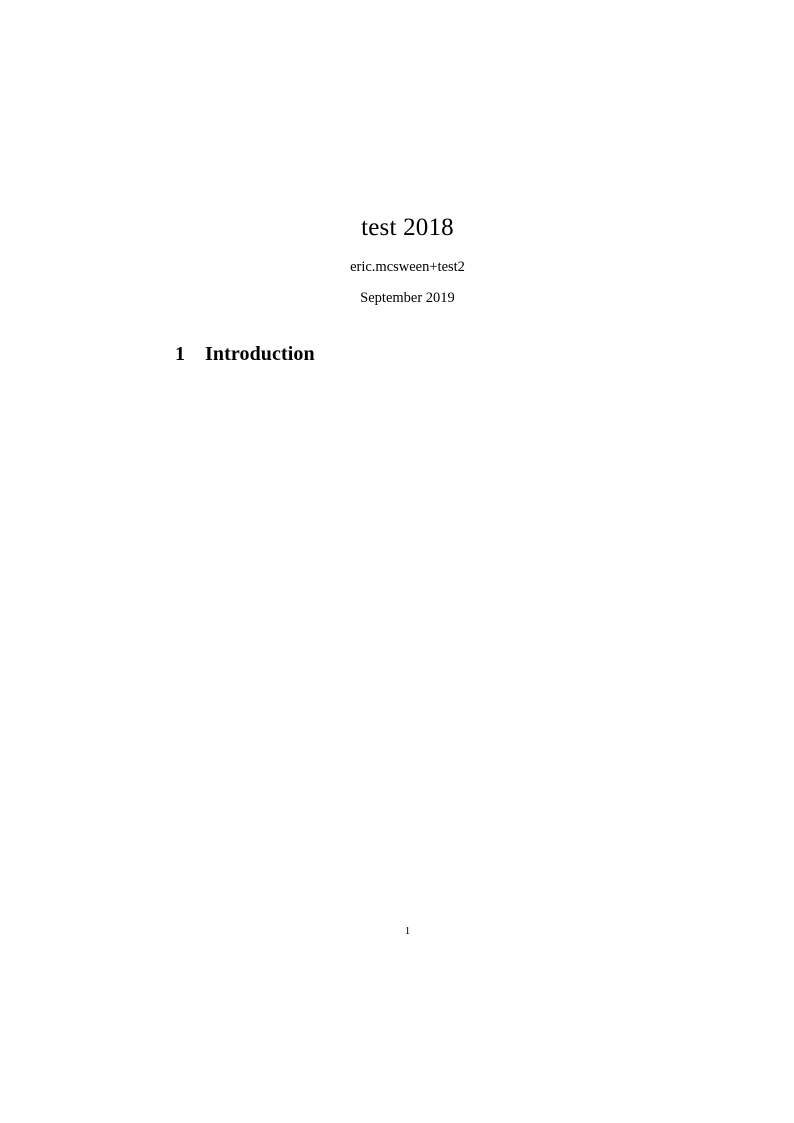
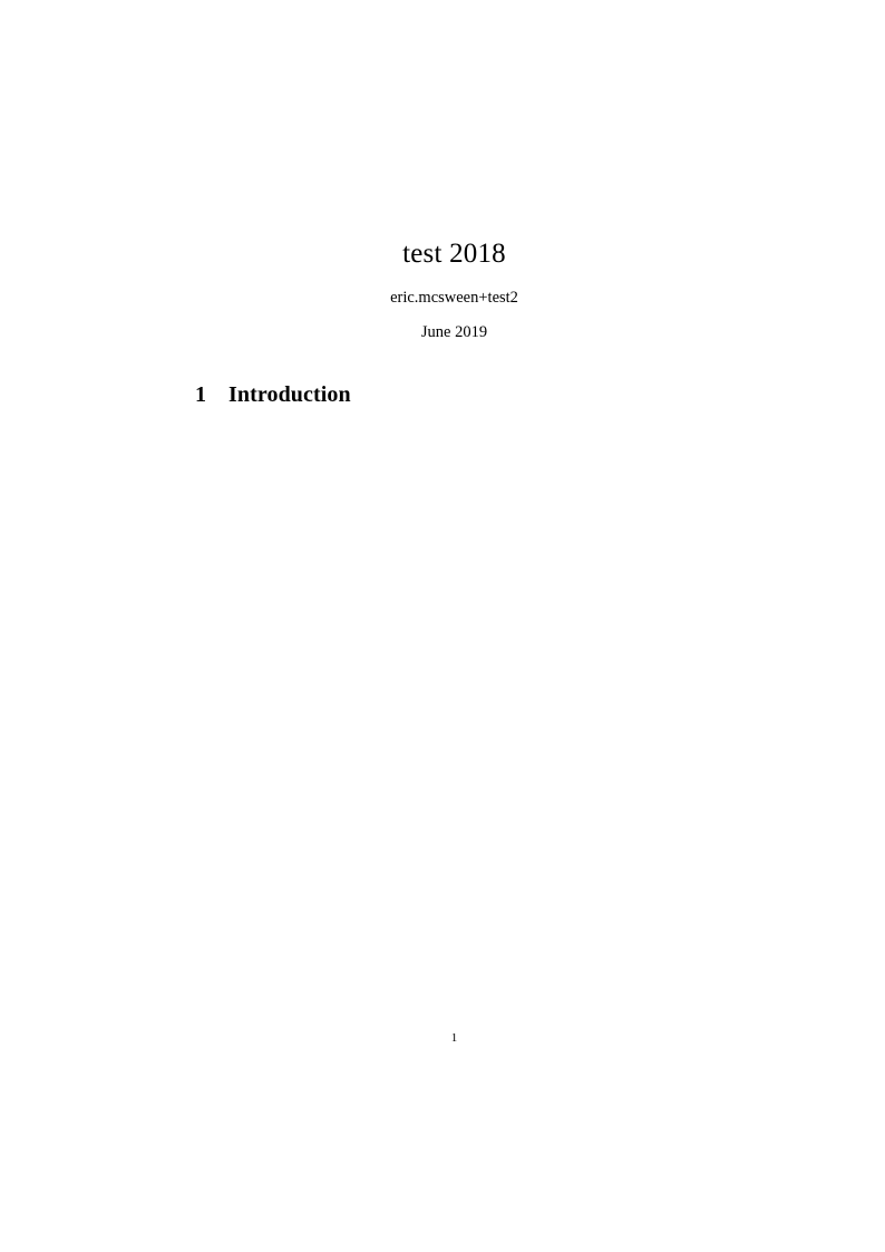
  test 2018
  eric.mcsween+test2
- September 2019
+ June 2019
  1 Introduction
  1
